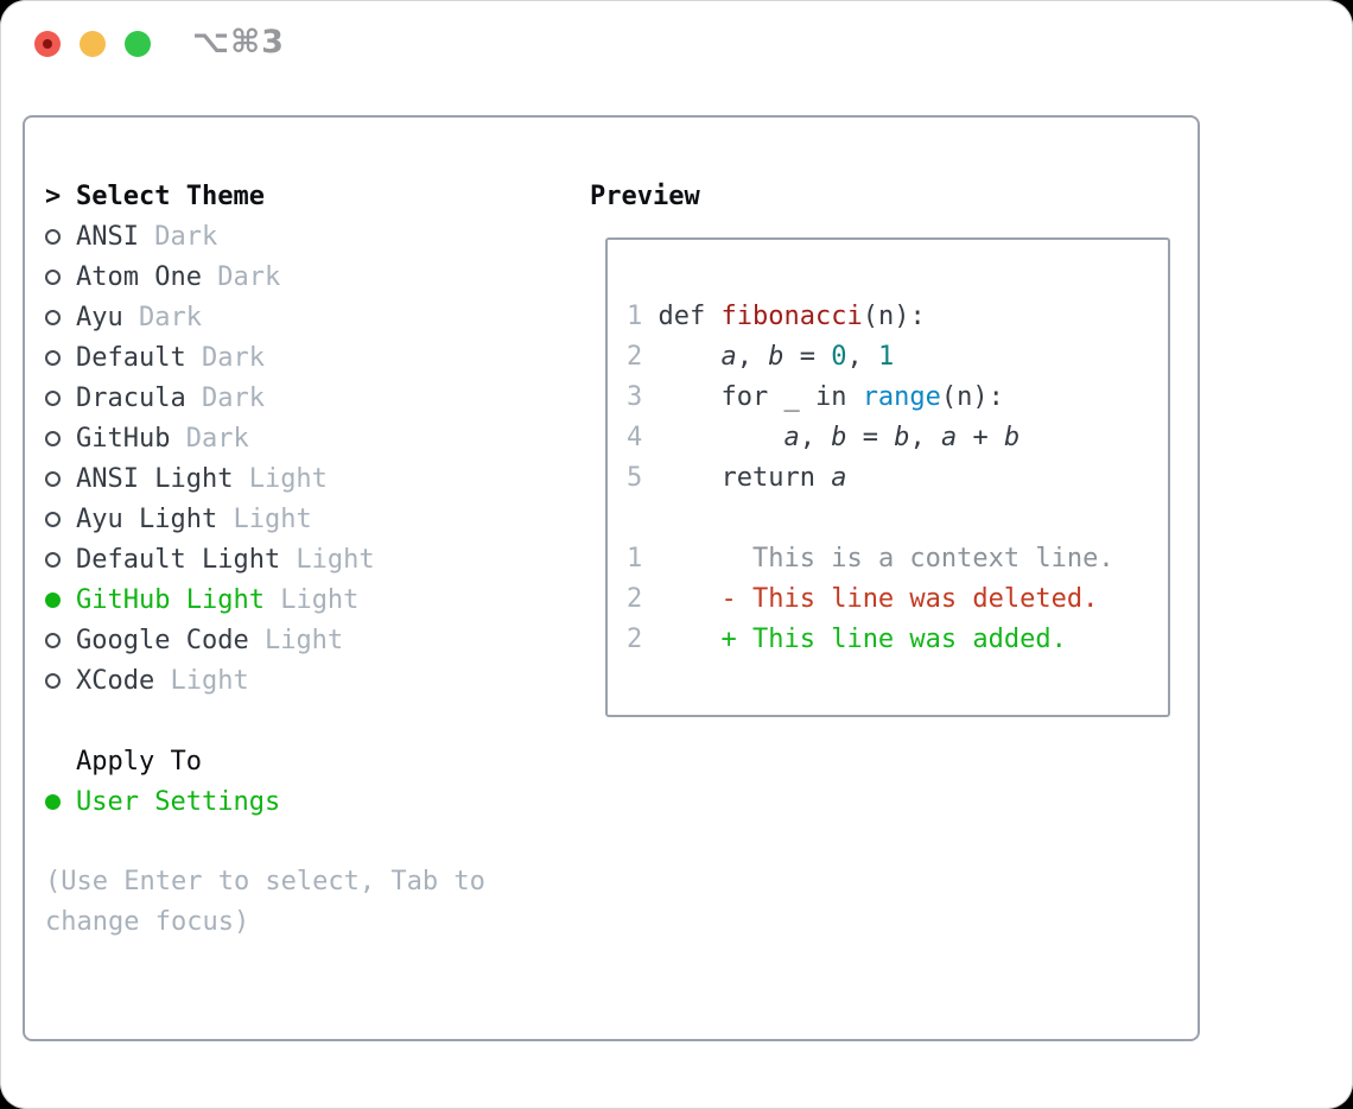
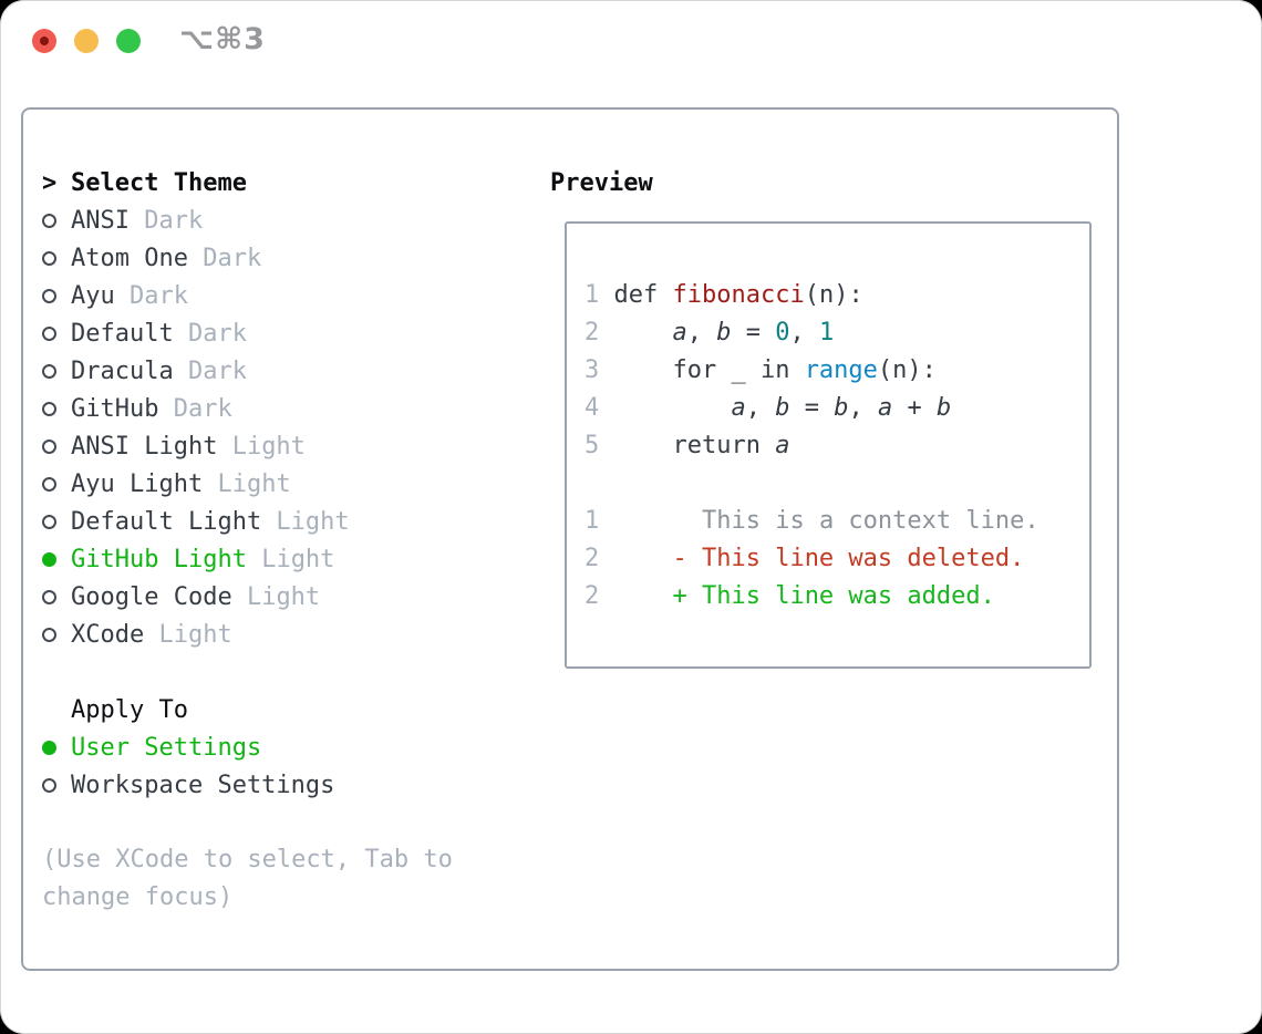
  ⌥⌘3
  >
  Select Theme
  ANSI
  Dark
  Atom One
  Dark
  Ayu
  Dark
  Default
  Dark
  Dracula
  Dark
  GitHub
  Dark
  ANSI Light
  Light
  Ayu Light
  Light
  Default Light
  Light
  GitHub Light
  Light
  Google Code
  Light
  XCode
  Light
  Apply To
  User Settings
+ Workspace Settings
- (Use Enter to select, Tab to change focus)
+ (Use XCode to select, Tab to change focus)
  Preview
  1 def fibonacci(n):
  2 a, b = 0, 1
  3 for _ in range(n):
  4 a, b = b, a + b
  5 return a
  1 This is a context line.
  2 - This line was deleted.
  2 + This line was added.
